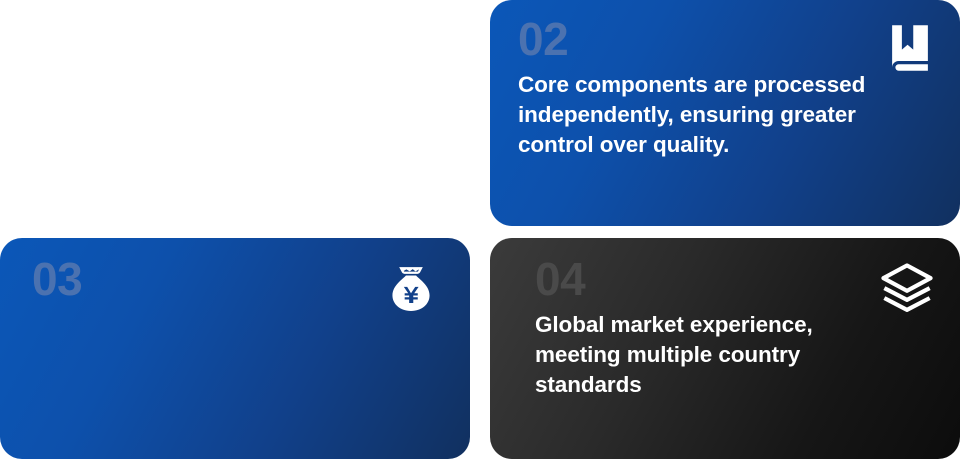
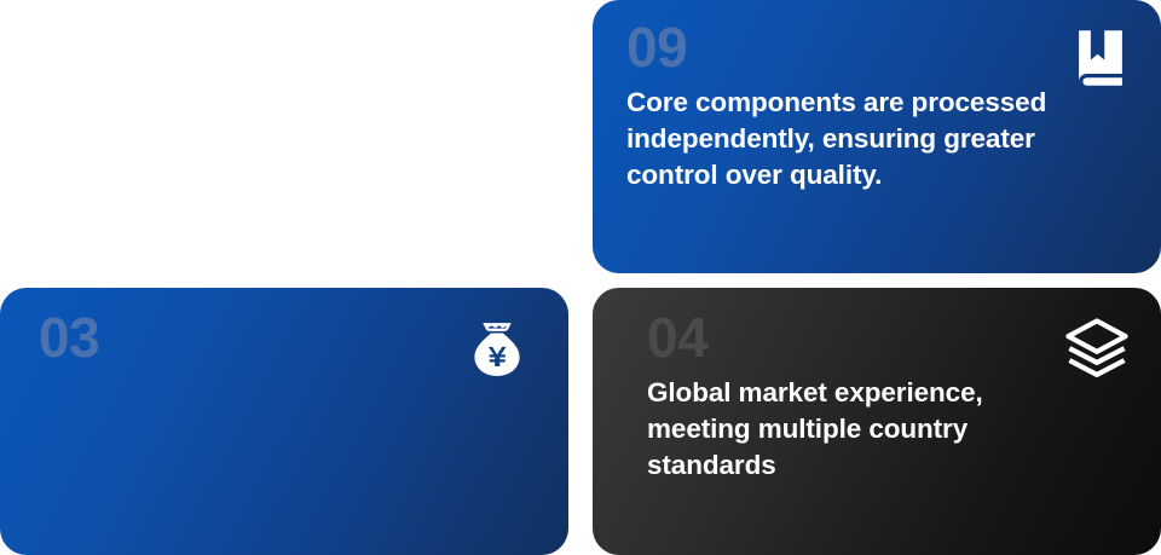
- 02
+ 09
  Core components are processed
  independently, ensuring greater
  control over quality.
  03
  04
  Global market experience,
  meeting multiple country
  standards
